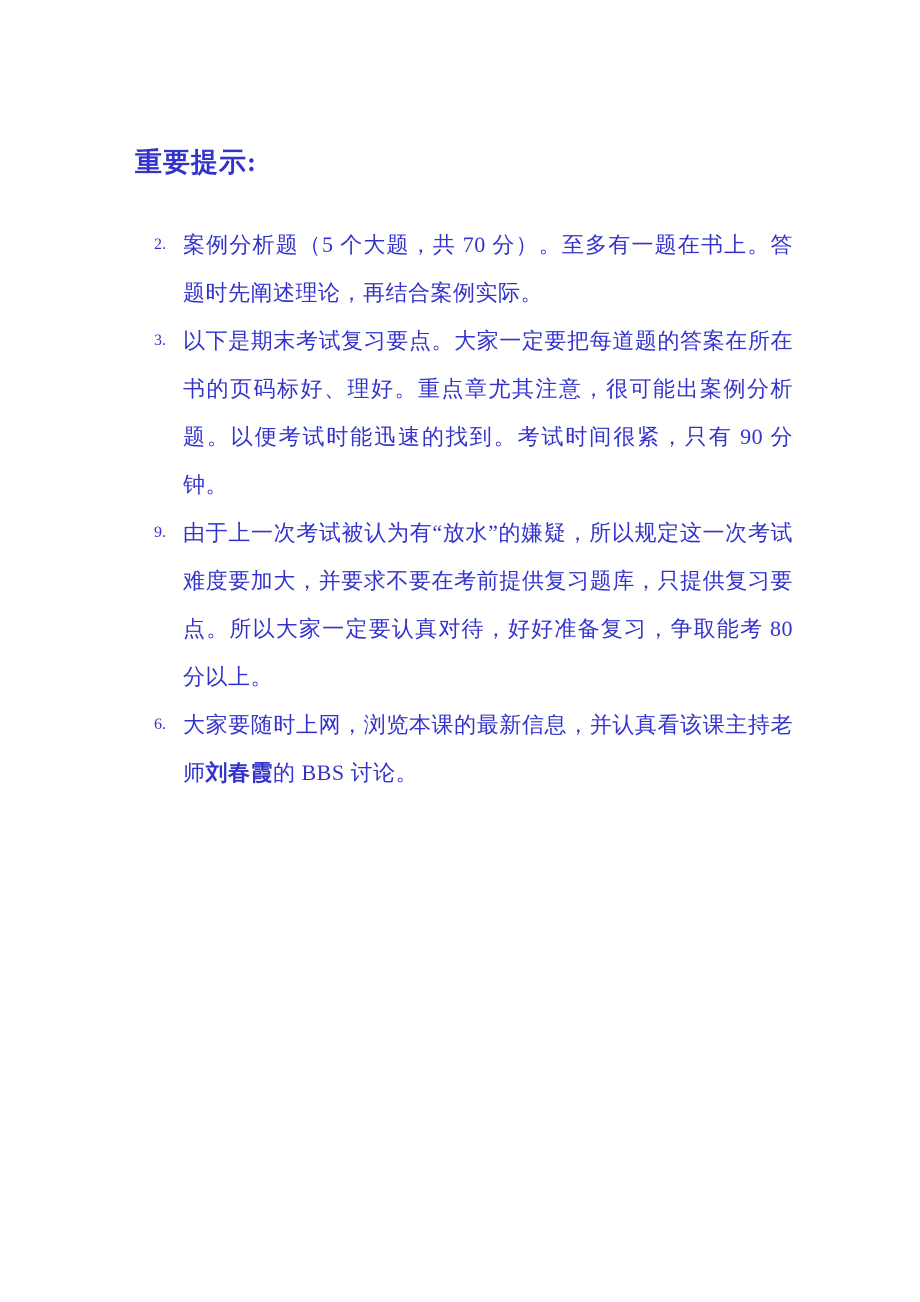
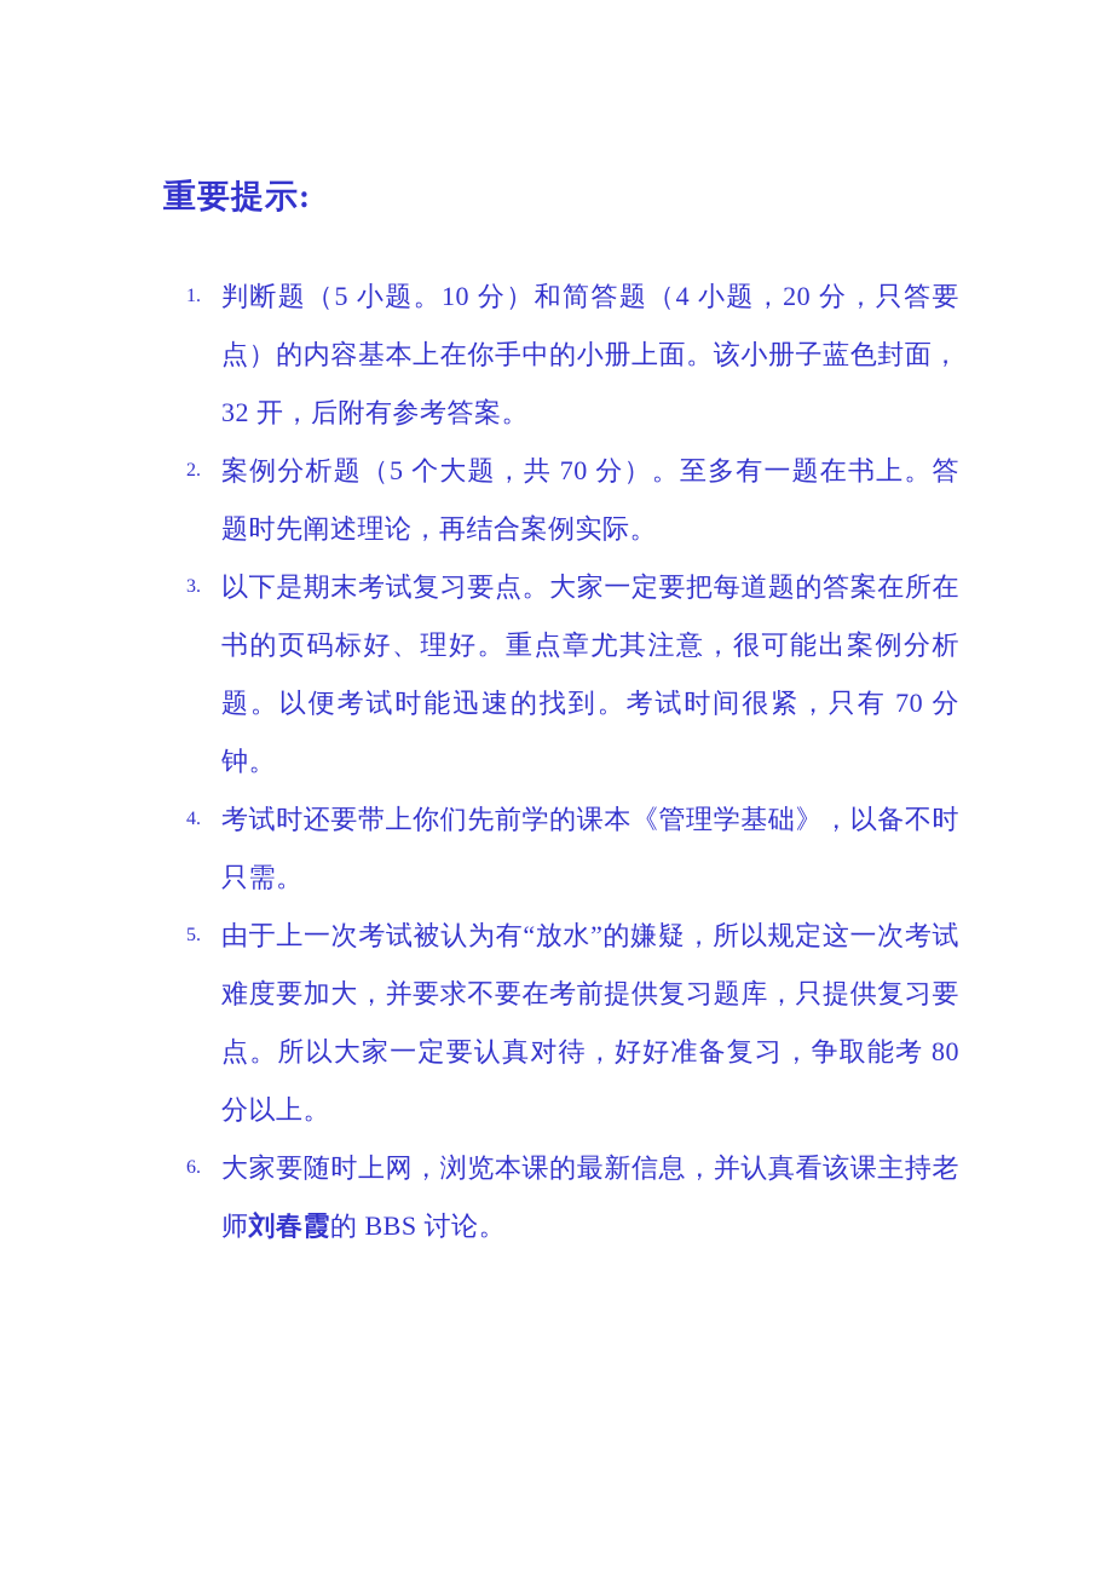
  重要提示:
+ 1.
+ 判断题（5 小题。10 分）和简答题（4 小题，20 分，只答要点）的内容基本上在你手中的小册上面。该小册子蓝色封面，32 开，后附有参考答案。
  2.
  案例分析题（5 个大题，共 70 分）。至多有一题在书上。答题时先阐述理论，再结合案例实际。
  3.
- 以下是期末考试复习要点。大家一定要把每道题的答案在所在书的页码标好、理好。重点章尤其注意，很可能出案例分析题。以便考试时能迅速的找到。考试时间很紧，只有 90 分钟。
+ 以下是期末考试复习要点。大家一定要把每道题的答案在所在书的页码标好、理好。重点章尤其注意，很可能出案例分析题。以便考试时能迅速的找到。考试时间很紧，只有 70 分钟。
+ 4.
+ 考试时还要带上你们先前学的课本《管理学基础》，以备不时只需。
- 9.
+ 5.
  由于上一次考试被认为有“放水”的嫌疑，所以规定这一次考试难度要加大，并要求不要在考前提供复习题库，只提供复习要点。所以大家一定要认真对待，好好准备复习，争取能考 80 分以上。
  6.
  大家要随时上网，浏览本课的最新信息，并认真看该课主持老师刘春霞的 BBS 讨论。
